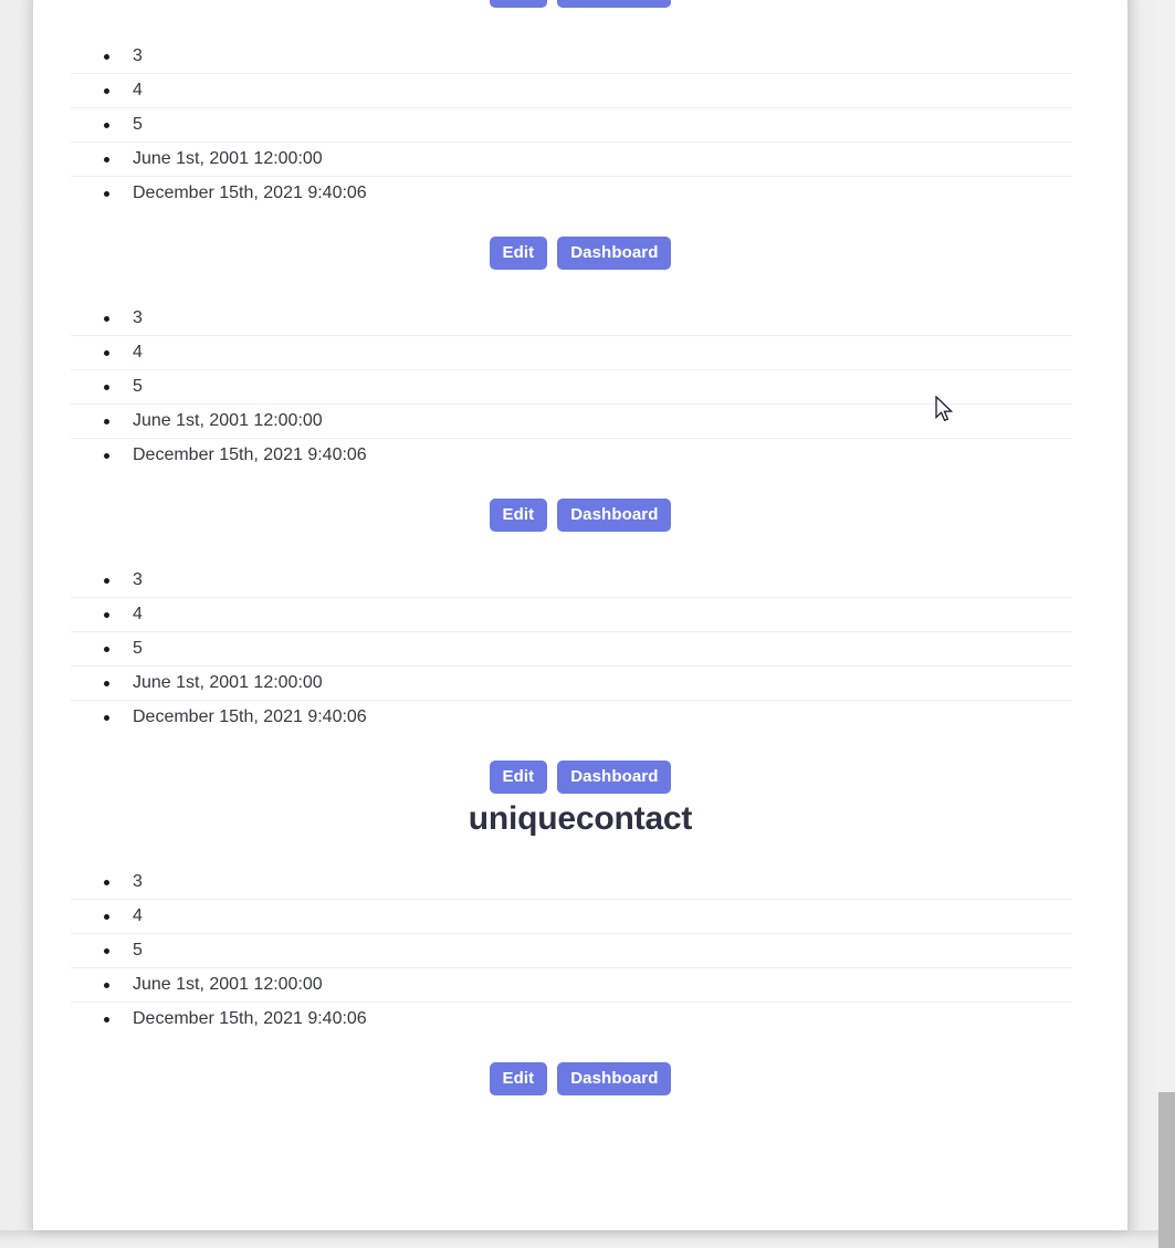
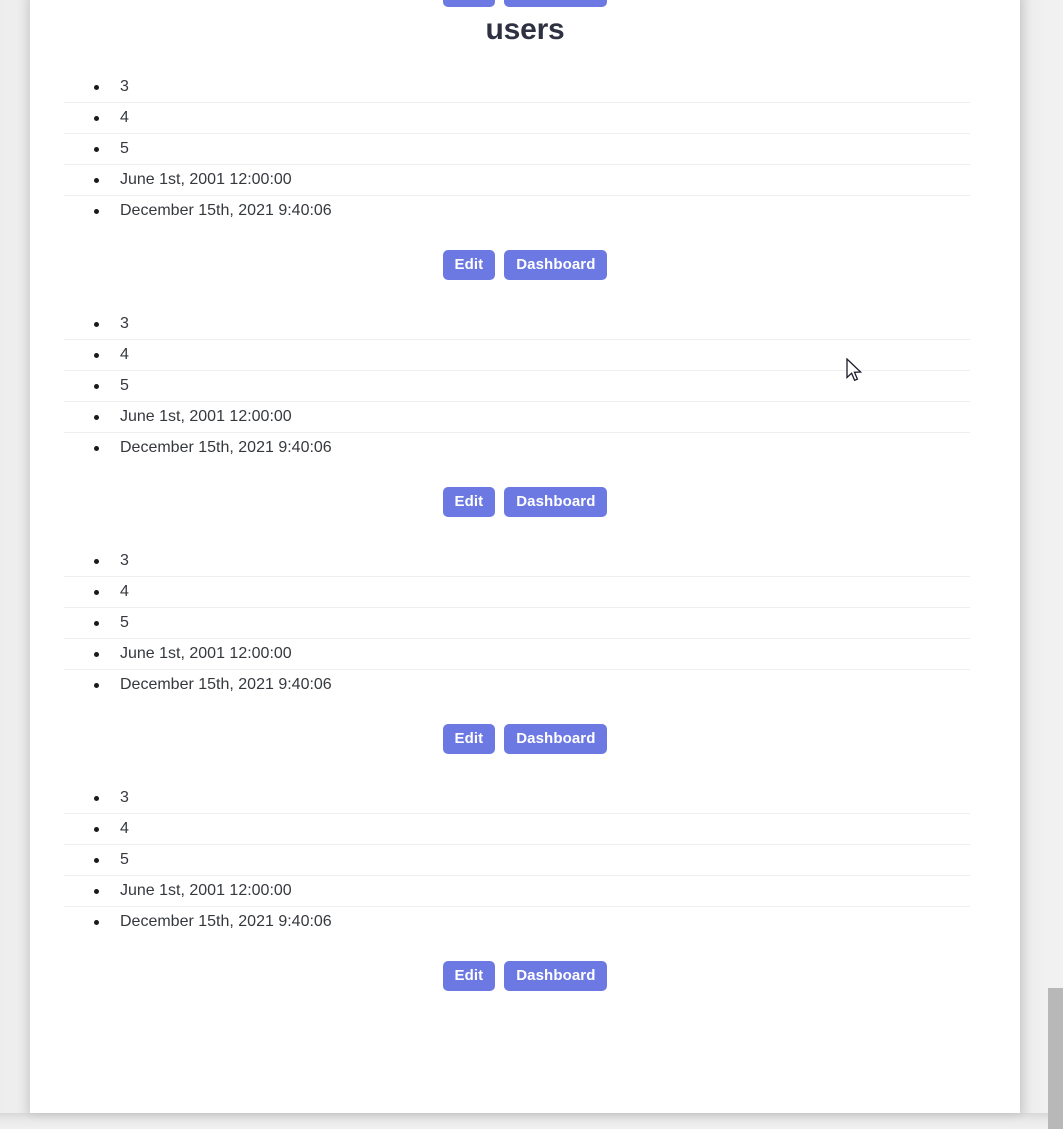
+ users
  3
  4
  5
  June 1st, 2001 12:00:00
  December 15th, 2021 9:40:06
  Edit
  Dashboard
  3
  4
  5
  June 1st, 2001 12:00:00
  December 15th, 2021 9:40:06
  Edit
  Dashboard
  3
  4
  5
  June 1st, 2001 12:00:00
  December 15th, 2021 9:40:06
  Edit
  Dashboard
- uniquecontact
  3
  4
  5
  June 1st, 2001 12:00:00
  December 15th, 2021 9:40:06
  Edit
  Dashboard
